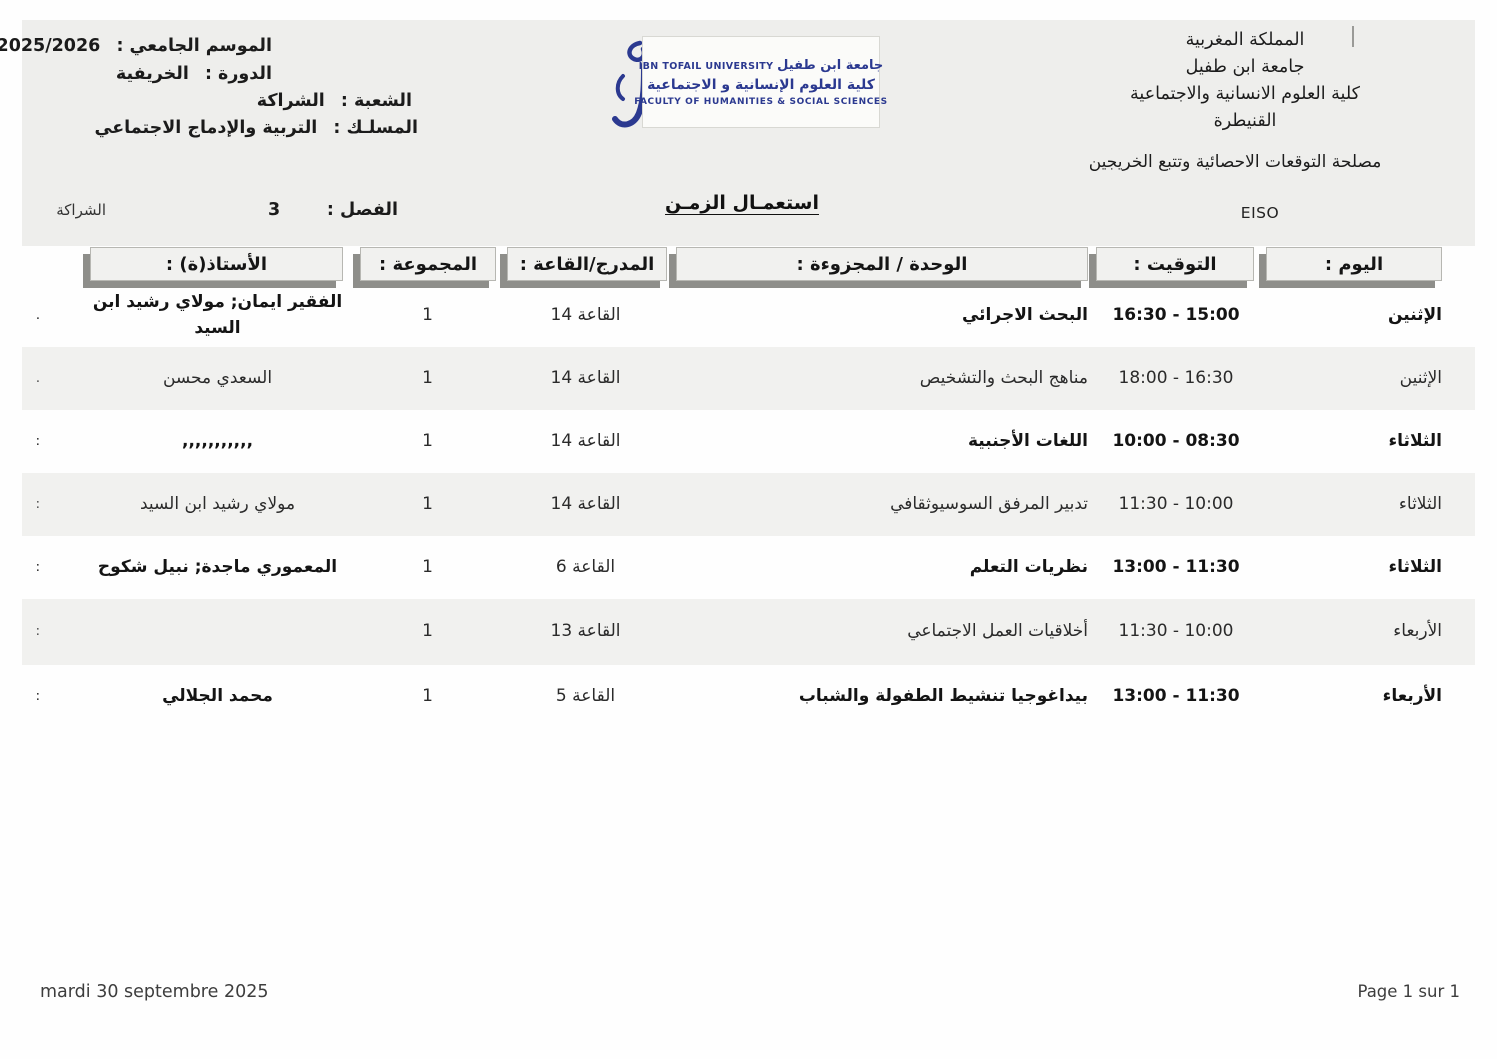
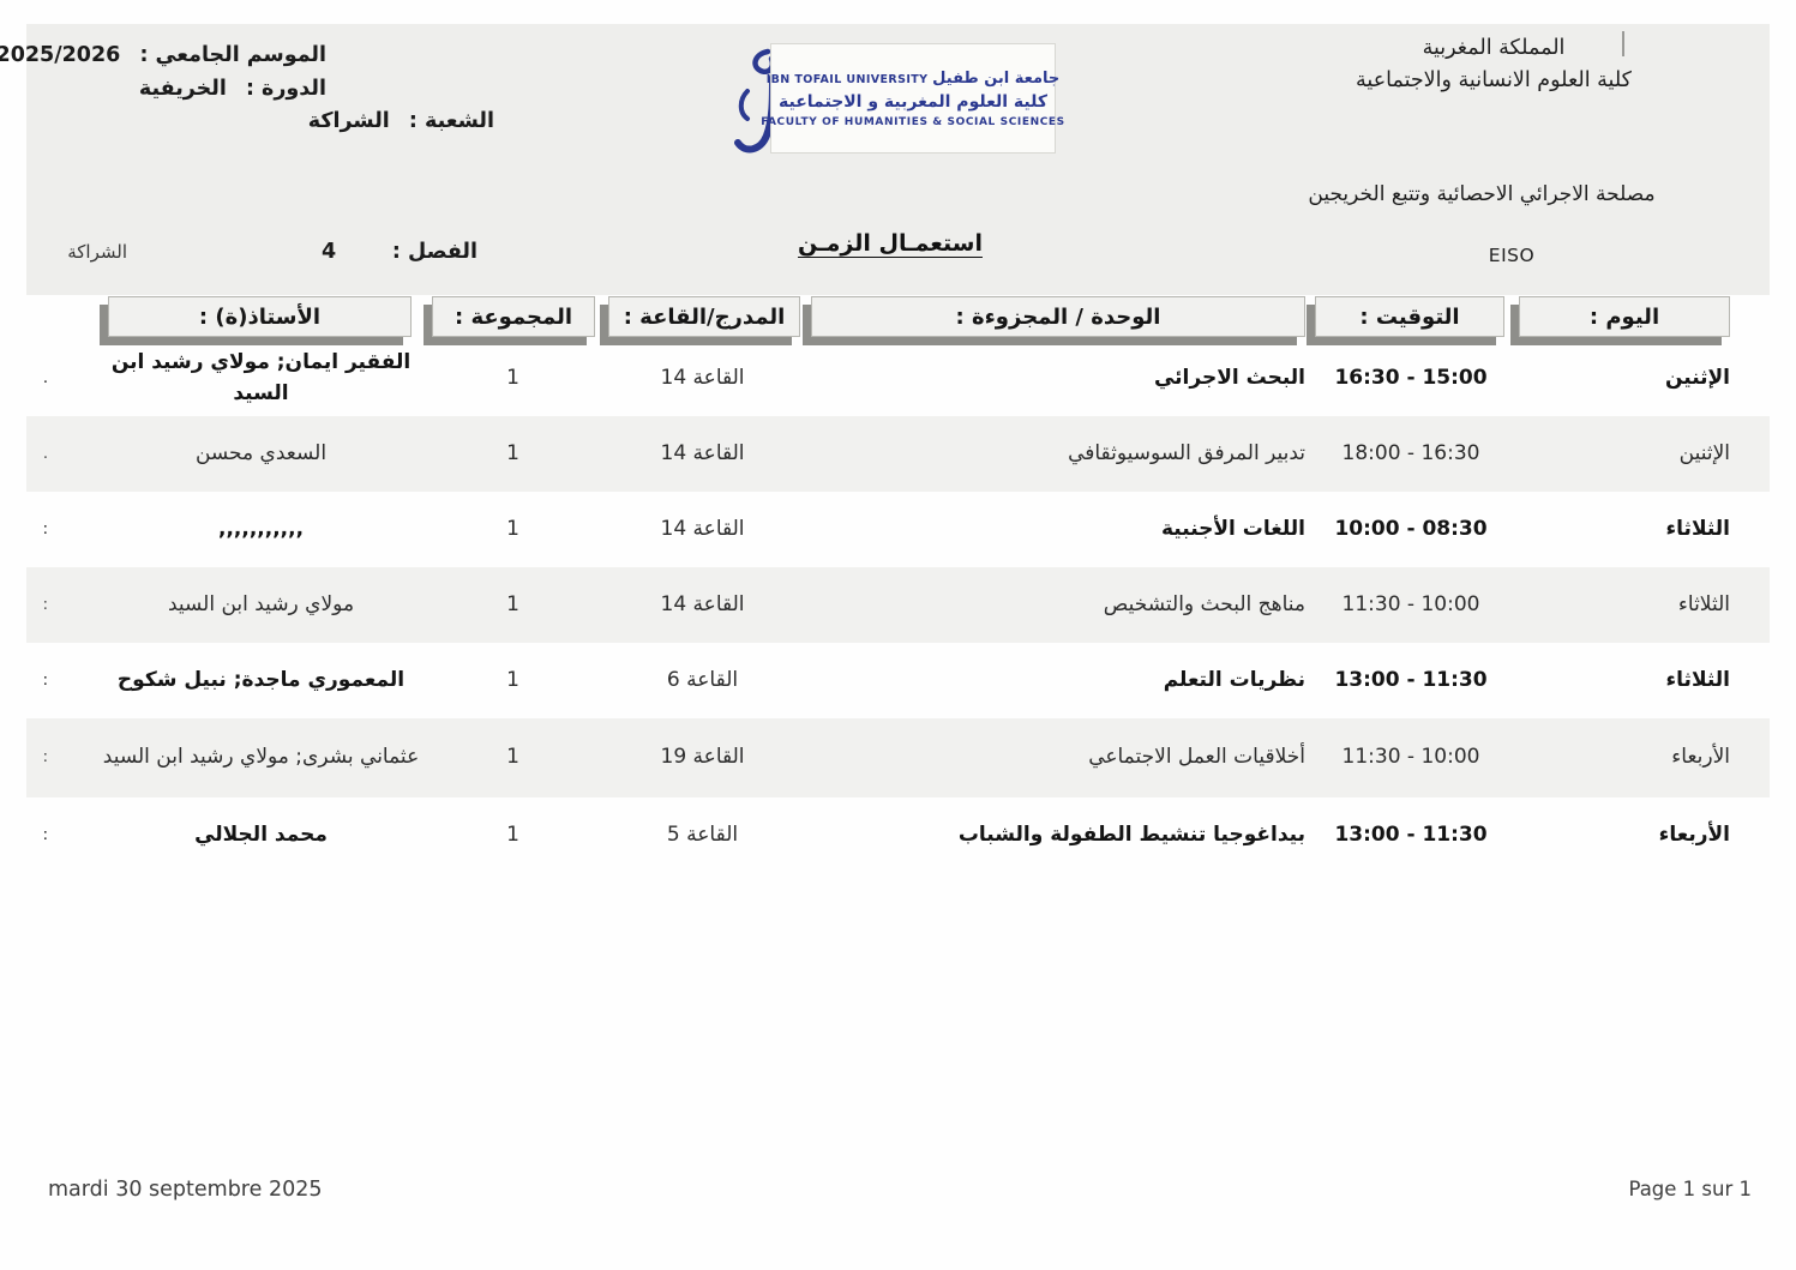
  المملكة المغربية
- جامعة ابن طفيل
  كلية العلوم الانسانية والاجتماعية
- القنيطرة
- مصلحة التوقعات الاحصائية وتتبع الخريجين
+ مصلحة الاجرائي الاحصائية وتتبع الخريجين
  EISO
  الموسم الجامعي : 2025/2026
  الدورة : الخريفية
  الشعبة : الشراكة
- المسلـك : التربية والإدماج الاجتماعي
  الفصل :
- 3
+ 4
  الشراكة
  IBN TOFAIL UNIVERSITY جامعة ابن طفيل
- كلية العلوم الإنسانية و الاجتماعية
+ كلية العلوم المغربية و الاجتماعية
  FACULTY OF HUMANITIES & SOCIAL SCIENCES
  استعمـال الزمـن
  الأستاذ(ة) :
  المجموعة :
  المدرج/القاعة :
  الوحدة / المجزوءة :
  التوقيت :
  اليوم :
  .
  الفقير ايمان; مولاي رشيد ابن السيد
  1
  القاعة 14
  البحث الاجرائي
  16:30 - 15:00
  الإثنين
  .
  السعدي محسن
  1
  القاعة 14
- مناهج البحث والتشخيص
+ تدبير المرفق السوسيوثقافي
  18:00 - 16:30
  الإثنين
  :
  ,,,,,,,,,,,
  1
  القاعة 14
  اللغات الأجنبية
  10:00 - 08:30
  الثلاثاء
  :
  مولاي رشيد ابن السيد
  1
  القاعة 14
- تدبير المرفق السوسيوثقافي
+ مناهج البحث والتشخيص
  11:30 - 10:00
  الثلاثاء
  :
  المعموري ماجدة; نبيل شكوح
  1
  القاعة 6
  نظريات التعلم
  13:00 - 11:30
  الثلاثاء
  :
+ عثماني بشرى; مولاي رشيد ابن السيد
  1
- القاعة 13
+ القاعة 19
  أخلاقيات العمل الاجتماعي
  11:30 - 10:00
  الأربعاء
  :
  محمد الجلالي
  1
  القاعة 5
  بيداغوجيا تنشيط الطفولة والشباب
  13:00 - 11:30
  الأربعاء
  mardi 30 septembre 2025
  Page 1 sur 1
